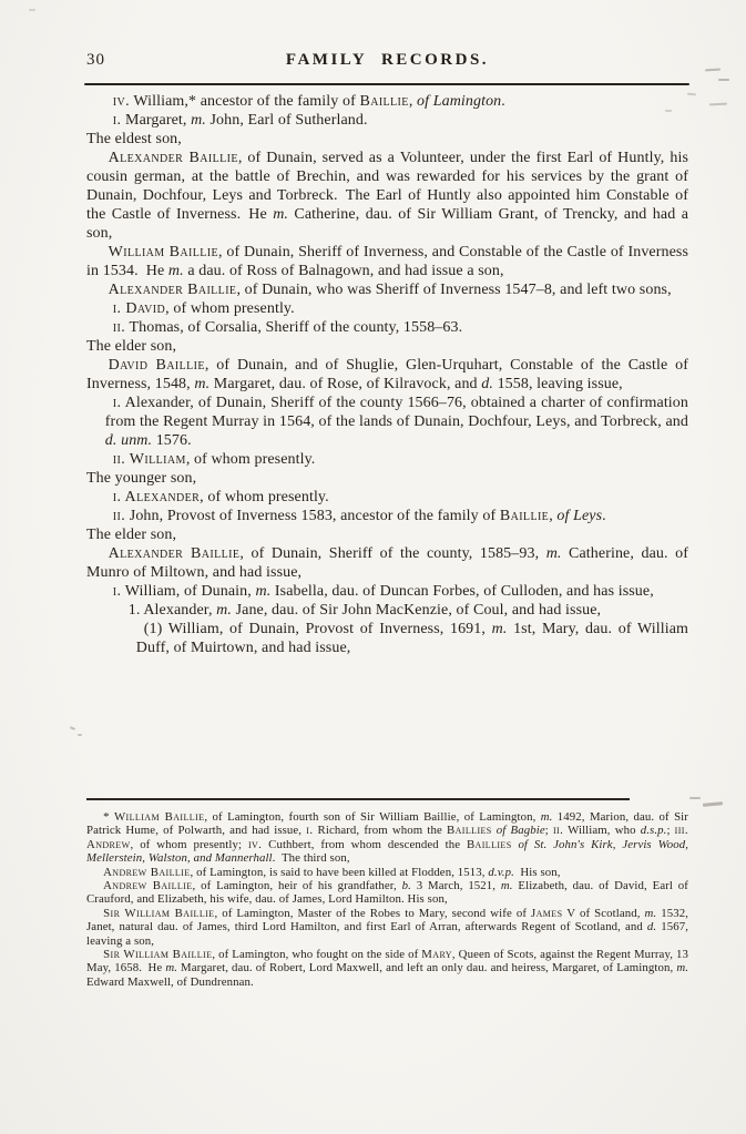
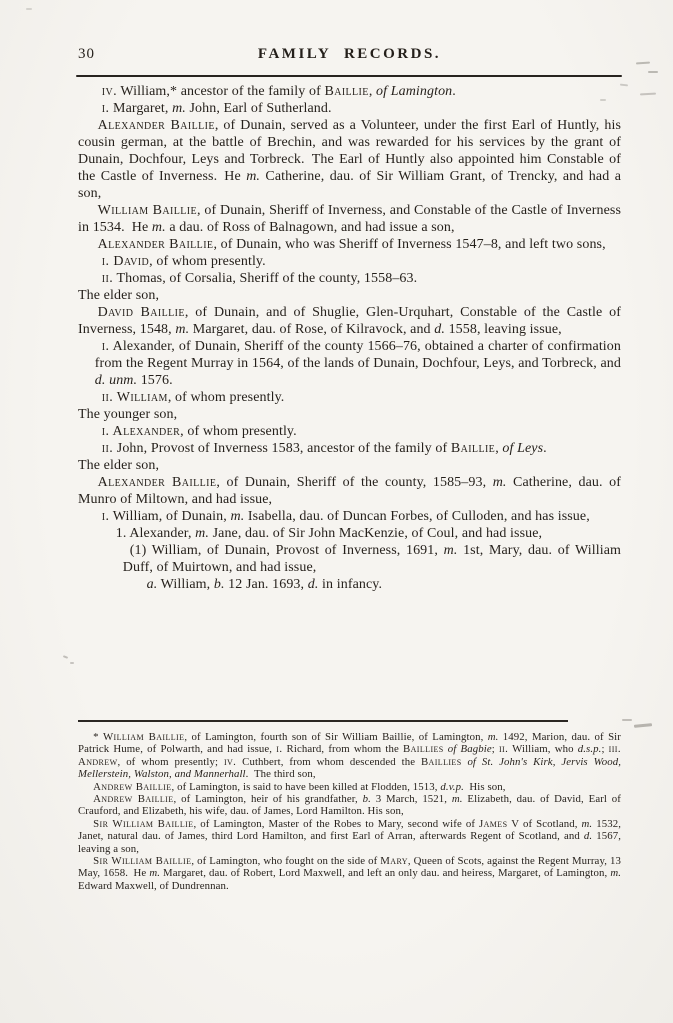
  30
  FAMILY RECORDS.
  iv. William,* ancestor of the family of Baillie, of Lamington.
  i. Margaret, m. John, Earl of Sutherland.
- The eldest son,
  Alexander Baillie, of Dunain, served as a Volunteer, under the first Earl of Huntly, his cousin german, at the battle of Brechin, and was rewarded for his services by the grant of Dunain, Dochfour, Leys and Torbreck. The Earl of Huntly also appointed him Constable of the Castle of Inverness. He m. Catherine, dau. of Sir William Grant, of Trencky, and had a son,
  William Baillie, of Dunain, Sheriff of Inverness, and Constable of the Castle of Inverness in 1534. He m. a dau. of Ross of Balnagown, and had issue a son,
  Alexander Baillie, of Dunain, who was Sheriff of Inverness 1547–8, and left two sons,
  i. David, of whom presently.
  ii. Thomas, of Corsalia, Sheriff of the county, 1558–63.
  The elder son,
  David Baillie, of Dunain, and of Shuglie, Glen-Urquhart, Constable of the Castle of Inverness, 1548, m. Margaret, dau. of Rose, of Kilravock, and d. 1558, leaving issue,
  i. Alexander, of Dunain, Sheriff of the county 1566–76, obtained a charter of confirmation from the Regent Murray in 1564, of the lands of Dunain, Dochfour, Leys, and Torbreck, and d. unm. 1576.
  ii. William, of whom presently.
  The younger son,
  i. Alexander, of whom presently.
  ii. John, Provost of Inverness 1583, ancestor of the family of Baillie, of Leys.
  The elder son,
  Alexander Baillie, of Dunain, Sheriff of the county, 1585–93, m. Catherine, dau. of Munro of Miltown, and had issue,
  i. William, of Dunain, m. Isabella, dau. of Duncan Forbes, of Culloden, and has issue,
  1. Alexander, m. Jane, dau. of Sir John MacKenzie, of Coul, and had issue,
  (1) William, of Dunain, Provost of Inverness, 1691, m. 1st, Mary, dau. of William Duff, of Muirtown, and had issue,
+ a. William, b. 12 Jan. 1693, d. in infancy.
  * William Baillie, of Lamington, fourth son of Sir William Baillie, of Lamington, m. 1492, Marion, dau. of Sir Patrick Hume, of Polwarth, and had issue, i. Richard, from whom the Baillies of Bagbie; ii. William, who d.s.p.; iii. Andrew, of whom presently; iv. Cuthbert, from whom descended the Baillies of St. John's Kirk, Jervis Wood, Mellerstein, Walston, and Mannerhall. The third son,
  Andrew Baillie, of Lamington, is said to have been killed at Flodden, 1513, d.v.p. His son,
  Andrew Baillie, of Lamington, heir of his grandfather, b. 3 March, 1521, m. Elizabeth, dau. of David, Earl of Crauford, and Elizabeth, his wife, dau. of James, Lord Hamilton. His son,
  Sir William Baillie, of Lamington, Master of the Robes to Mary, second wife of James V of Scotland, m. 1532, Janet, natural dau. of James, third Lord Hamilton, and first Earl of Arran, afterwards Regent of Scotland, and d. 1567, leaving a son,
  Sir William Baillie, of Lamington, who fought on the side of Mary, Queen of Scots, against the Regent Murray, 13 May, 1658. He m. Margaret, dau. of Robert, Lord Maxwell, and left an only dau. and heiress, Margaret, of Lamington, m. Edward Maxwell, of Dundrennan.
